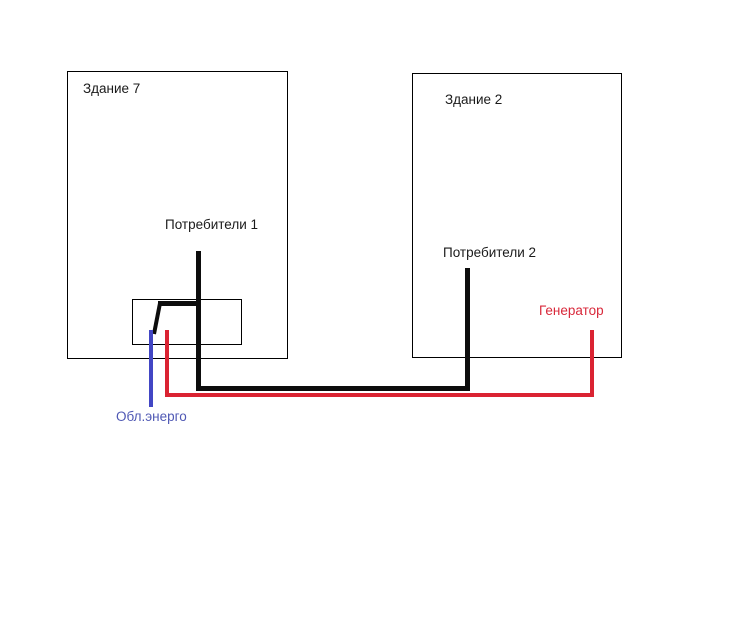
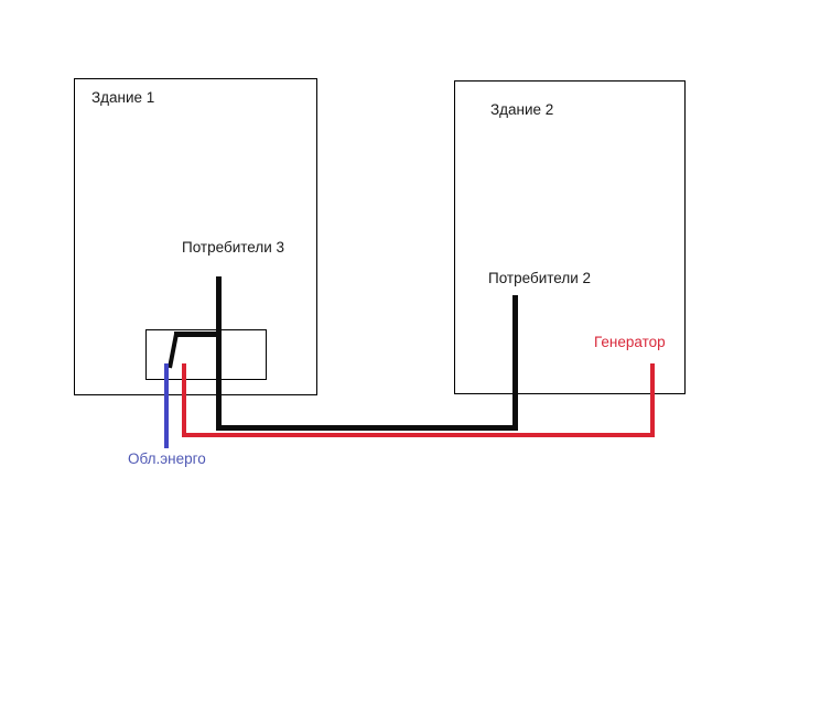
- Здание 7
+ Здание 1
  Здание 2
- Потребители 1
+ Потребители 3
  Потребители 2
  Генератор
  Обл.энерго
